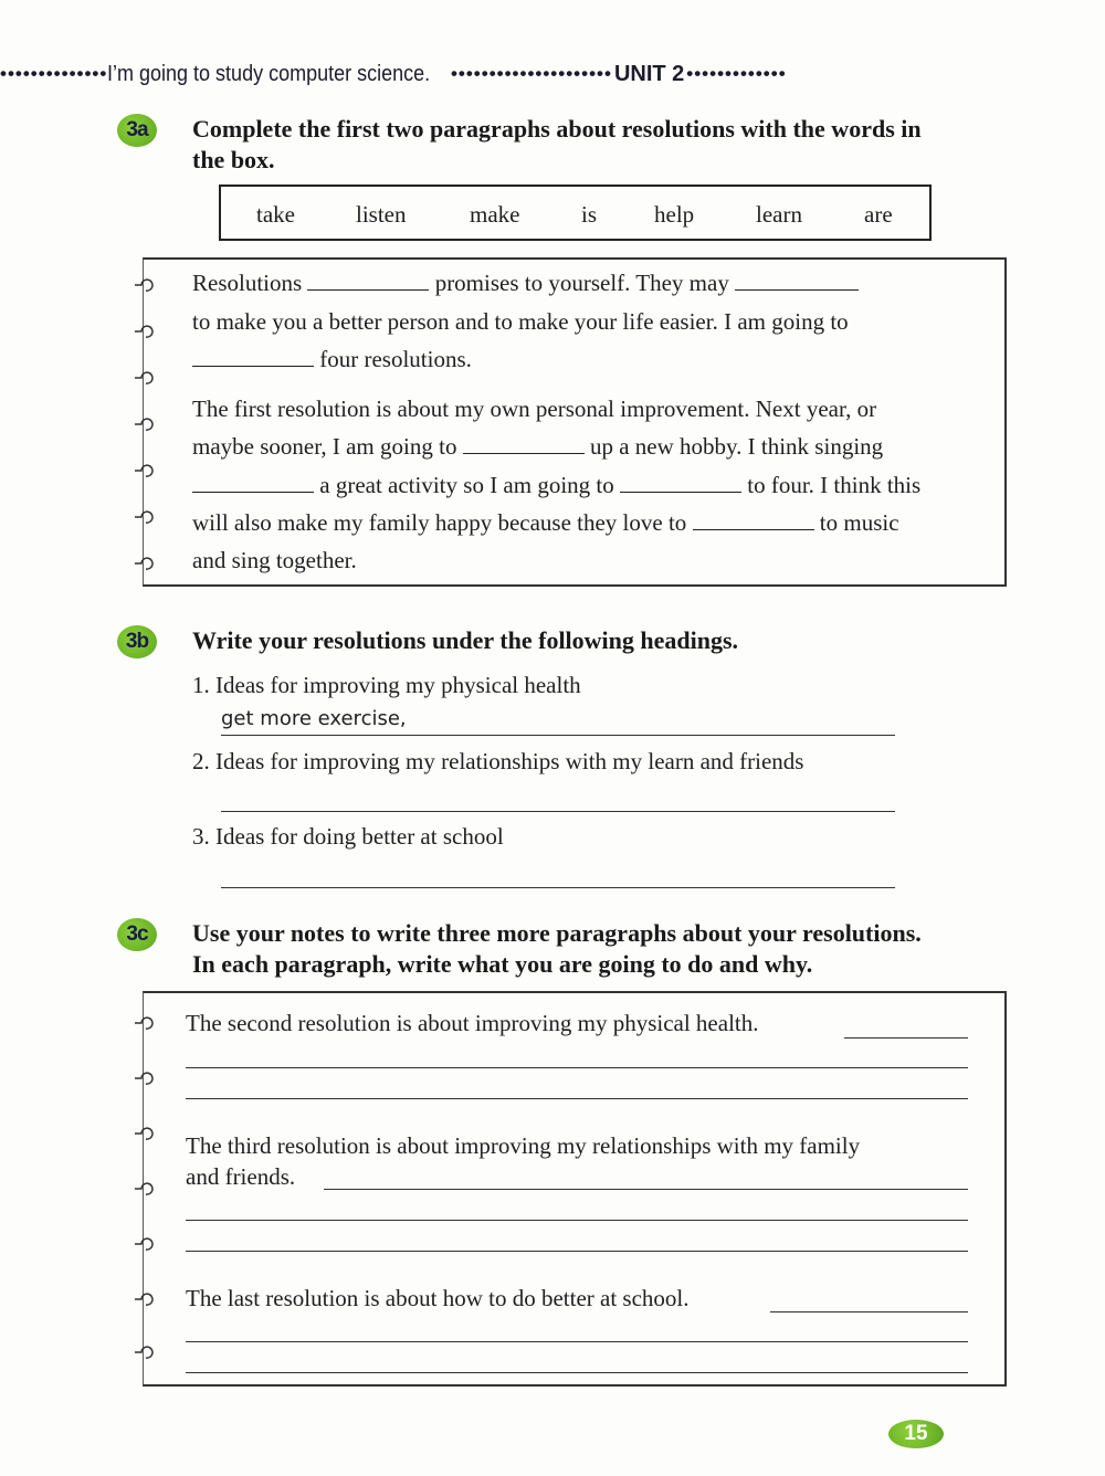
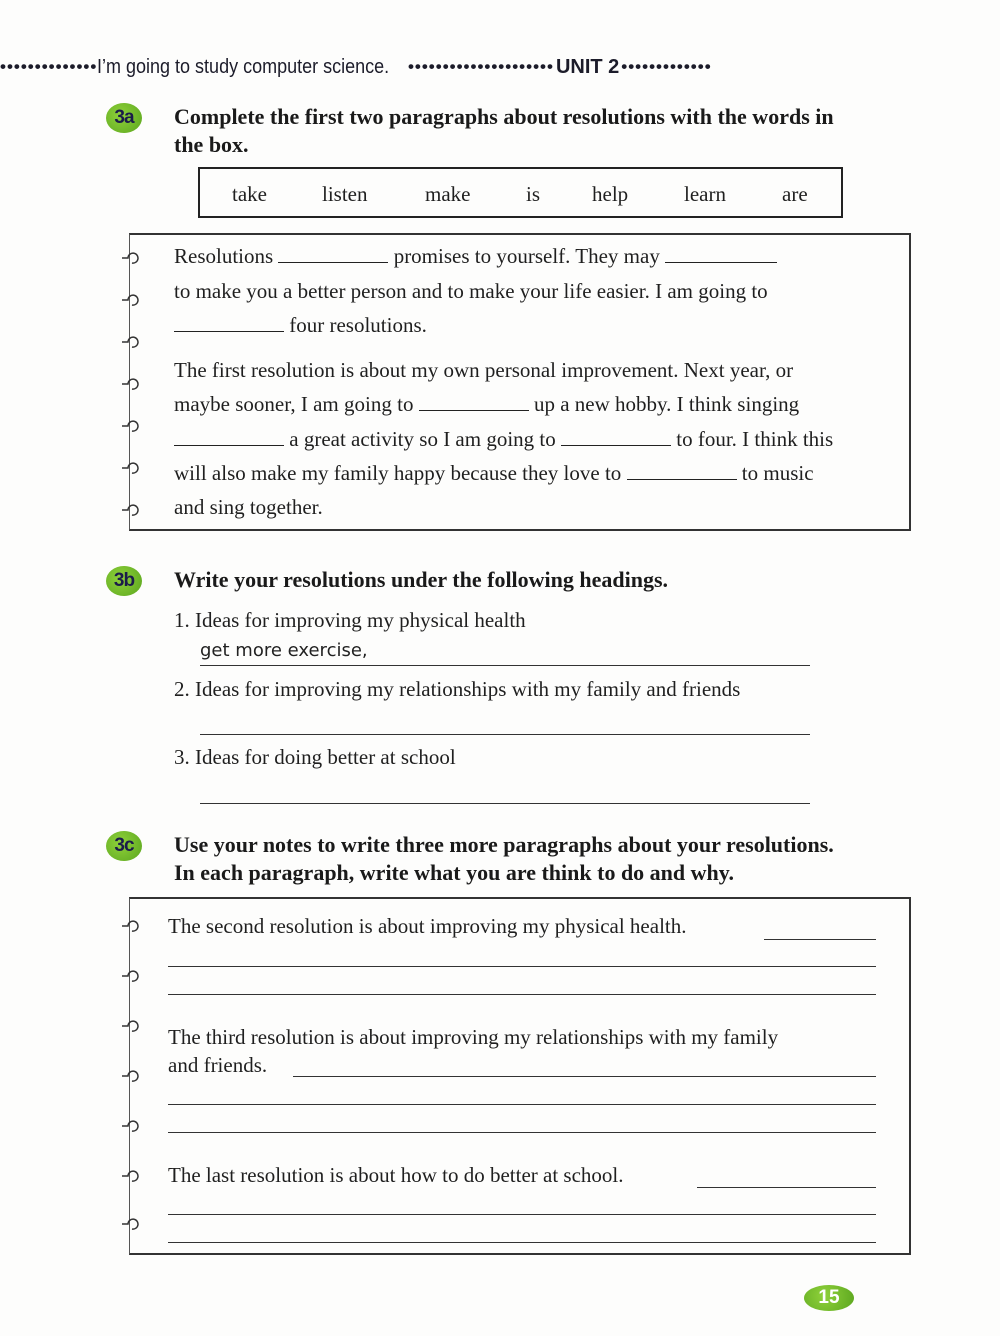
  ••••••••••••••
  I’m going to study computer science.
  •••••••••••••••••••••
  UNIT 2
  •••••••••••••
  3a
  Complete the first two paragraphs about resolutions with the words in
  the box.
  take
  listen
  make
  is
  help
  learn
  are
  Resolutions promises to yourself. They may
  to make you a better person and to make your life easier. I am going to
  four resolutions.
  The first resolution is about my own personal improvement. Next year, or
  maybe sooner, I am going to up a new hobby. I think singing
  a great activity so I am going to to four. I think this
  will also make my family happy because they love to to music
  and sing together.
  3b
  Write your resolutions under the following headings.
  1. Ideas for improving my physical health
  get more exercise,
- 2. Ideas for improving my relationships with my learn and friends
+ 2. Ideas for improving my relationships with my family and friends
  3. Ideas for doing better at school
  3c
  Use your notes to write three more paragraphs about your resolutions.
- In each paragraph, write what you are going to do and why.
+ In each paragraph, write what you are think to do and why.
  The second resolution is about improving my physical health.
  The third resolution is about improving my relationships with my family
  and friends.
  The last resolution is about how to do better at school.
  15
